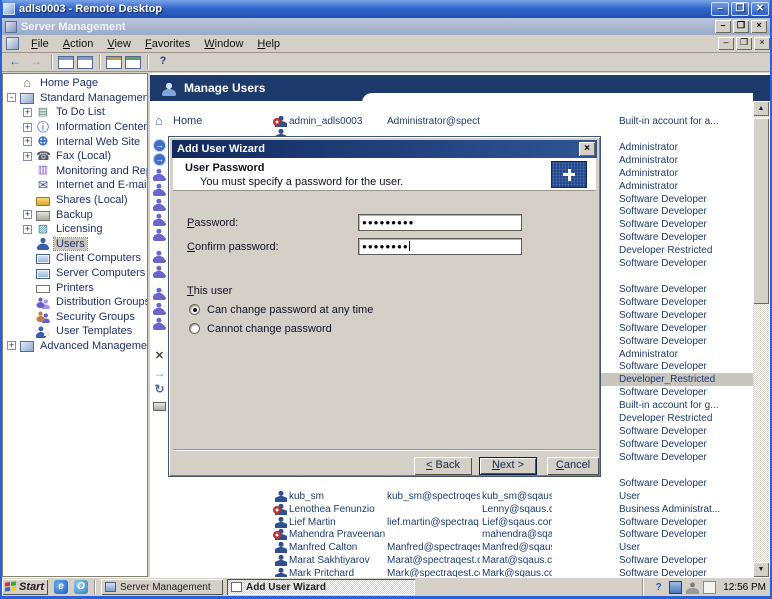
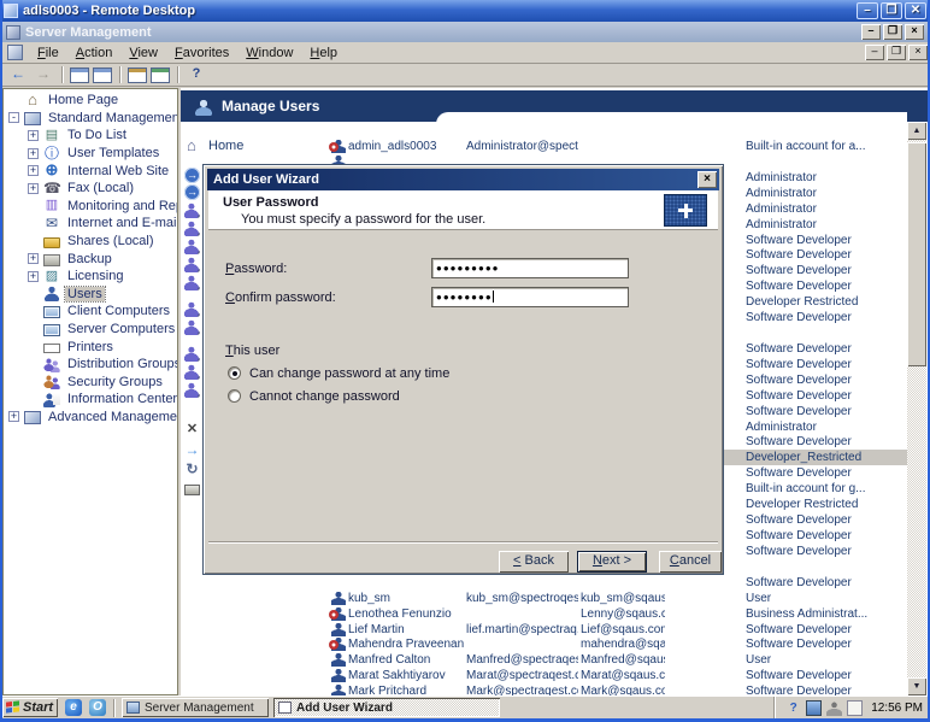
  adls0003 - Remote Desktop
  –
  ❐
  ✕
  Server Management
  –
  ❐
  ×
  File Action View Favorites Window Help
  –
  ❐
  ×
  ←
  →
  ?
  Home Page
  Standard Managemen
  To Do List
- Information Center
+ User Templates
  Internal Web Site
  Fax (Local)
  Internet and E-mai
  Shares (Local)
  Backup
  Licensing
  Users
  Client Computers
  Server Computers
  Printers
  Distribution Group
  Security Groups
- User Templates
+ Information Center
  Advanced Manageme
  Manage Users
  ⌂
  Home
  admin_adls0003
  Administrator@spect
  Built-in account for a...
  Administrator
  Administrator
  Administrator
  Administrator
  Software Developer
  Software Developer
  Software Developer
  Software Developer
  Developer Restricted
  Software Developer
  Software Developer
  Software Developer
  Software Developer
  Software Developer
  Software Developer
  Administrator
  Software Developer
  Developer_Restricted
  Software Developer
  Built-in account for g...
  Developer Restricted
  Software Developer
  Software Developer
  Software Developer
  Software Developer
  kub_sm
  kub_sm@spectroqes
  kub_sm@sqaus
  User
  Lenothea Fenunzio
  Lenny@sqaus.c
  Business Administrat...
  Lief Martin
  lief.martin@spectraq
  Lief@sqaus.co
  Software Developer
  Mahendra Praveenan
  mahendra@sqa
  Software Developer
  Manfred Calton
  Manfred@spectraqe
  Manfred@sqau
  User
  Marat Sakhtiyarov
  Marat@spectraqest.c
  Marat@sqaus.c
  Software Developer
  Mark Pritchard
  Mark@spectraqest.c
  Mark@sqaus.co
  Software Developer
  Add User Wizard
  ×
  User Password
  You must specify a password for the user.
  Password:
  ●●●●●●●●●
  Confirm password:
  ●●●●●●●●
  This user
  Can change password at any time
  Cannot change password
  < Back
  Next >
  Cancel
  Start
  e
  O
  Server Management
  Add User Wizard
  ?
  12:56 PM
